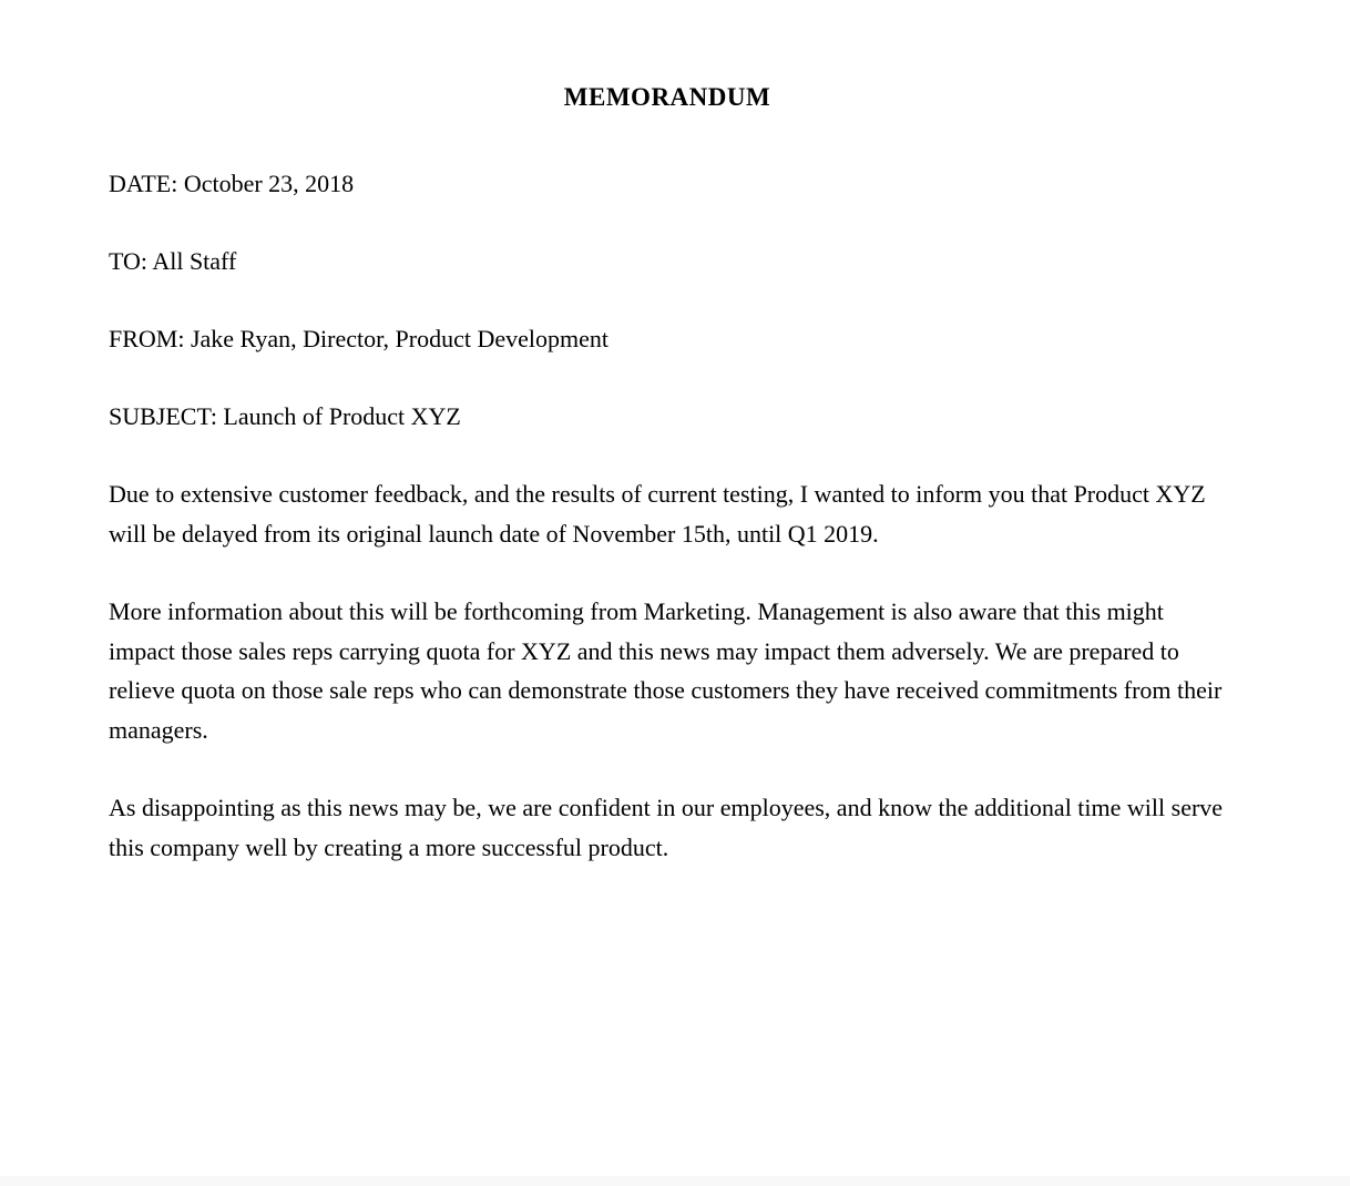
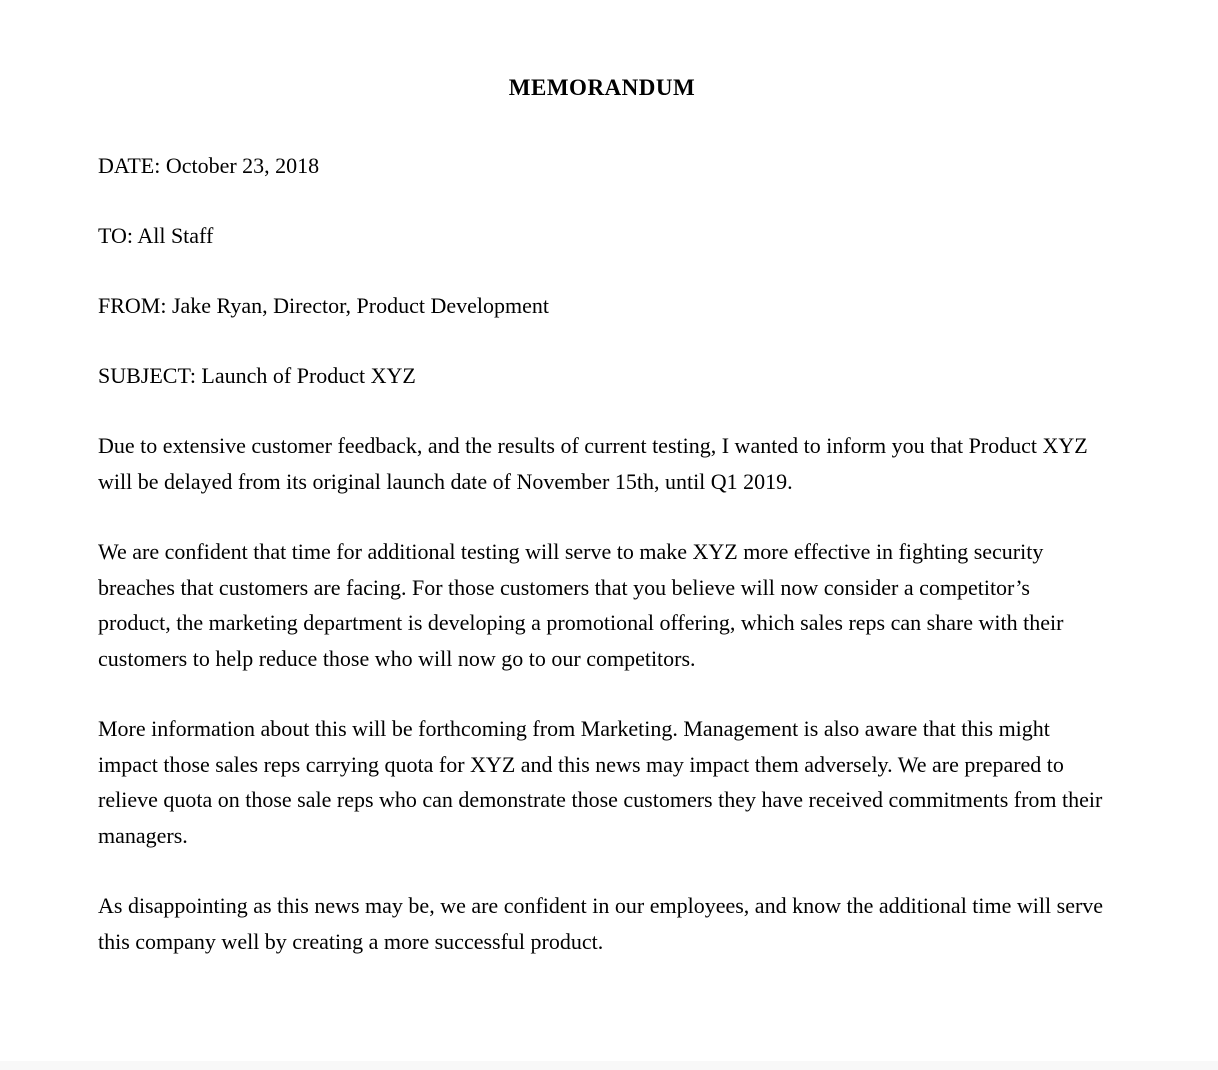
  MEMORANDUM
  DATE: October 23, 2018
  TO: All Staff
  FROM: Jake Ryan, Director, Product Development
  SUBJECT: Launch of Product XYZ
  Due to extensive customer feedback, and the results of current testing, I wanted to inform you that Product XYZ will be delayed from its original launch date of November 15th, until Q1 2019.
+ We are confident that time for additional testing will serve to make XYZ more effective in fighting security breaches that customers are facing. For those customers that you believe will now consider a competitor’s product, the marketing department is developing a promotional offering, which sales reps can share with their customers to help reduce those who will now go to our competitors.
  More information about this will be forthcoming from Marketing. Management is also aware that this might impact those sales reps carrying quota for XYZ and this news may impact them adversely. We are prepared to relieve quota on those sale reps who can demonstrate those customers they have received commitments from their managers.
  As disappointing as this news may be, we are confident in our employees, and know the additional time will serve this company well by creating a more successful product.
